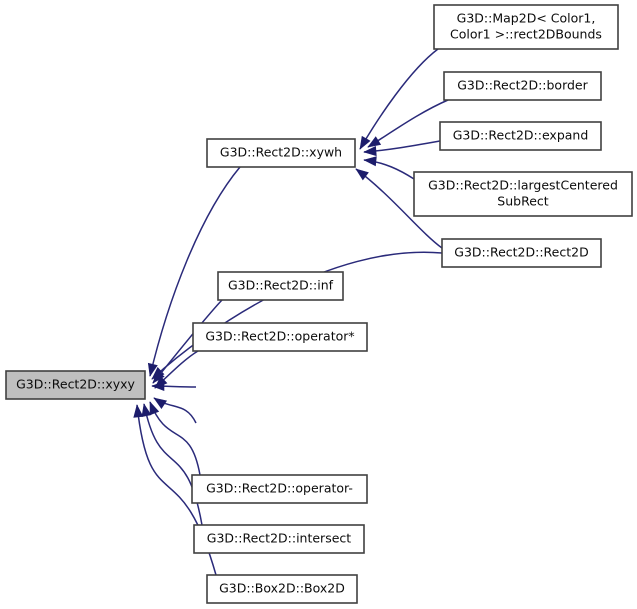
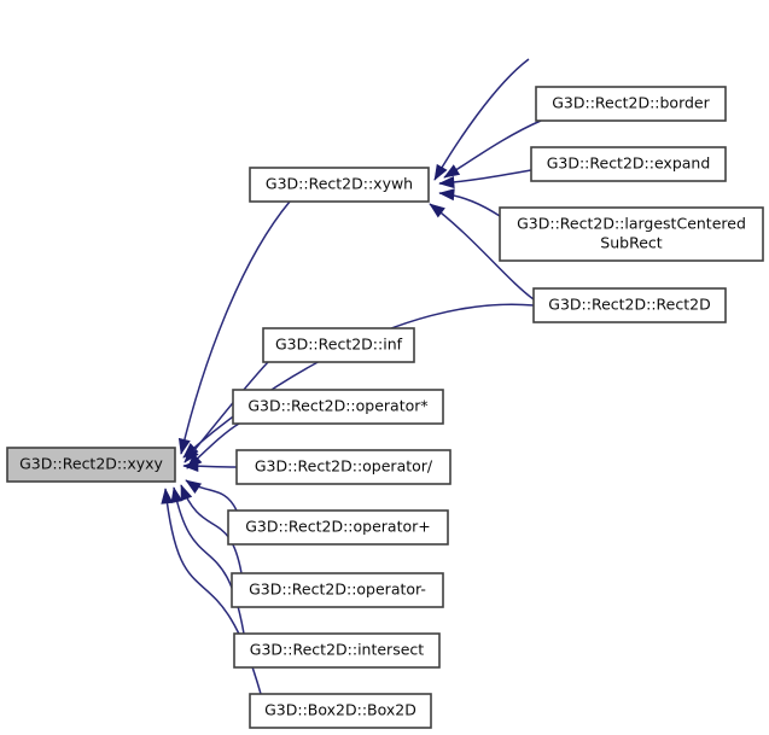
  G3D::Rect2D::xyxy
  G3D::Rect2D::xywh
- G3D::Map2D< Color1,
- Color1 >::rect2DBounds
  G3D::Rect2D::border
  G3D::Rect2D::expand
  G3D::Rect2D::largestCentered
  SubRect
  G3D::Rect2D::Rect2D
  G3D::Rect2D::inf
  G3D::Rect2D::operator*
+ G3D::Rect2D::operator/
+ G3D::Rect2D::operator+
  G3D::Rect2D::operator-
  G3D::Rect2D::intersect
  G3D::Box2D::Box2D
